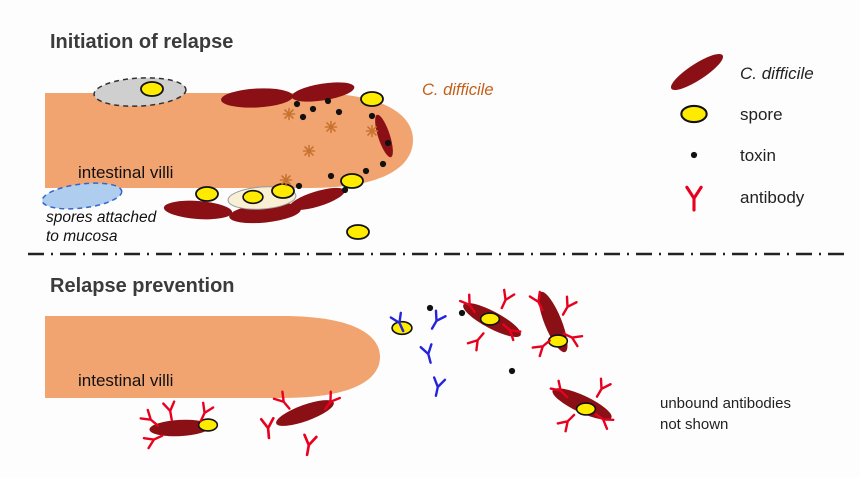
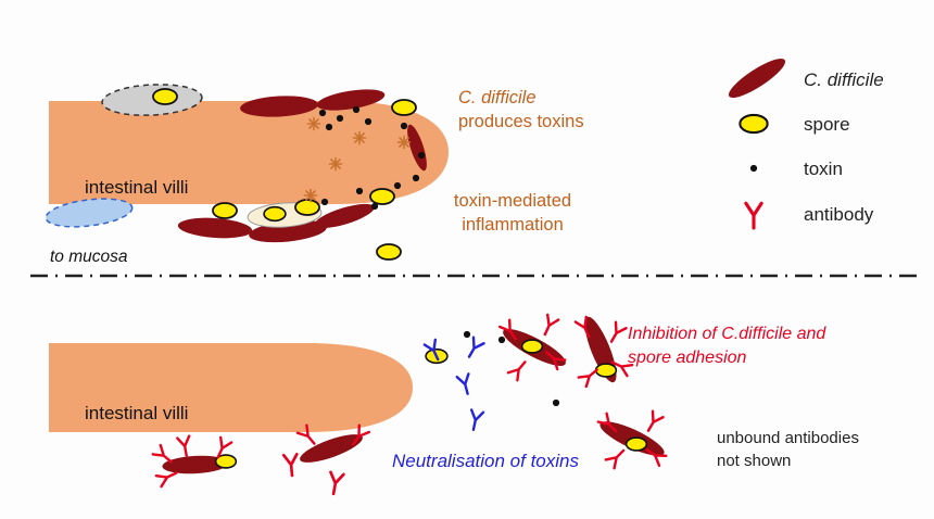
- Initiation of relapse
  intestinal villi
- spores attached
  to mucosa
  C. difficile
+ produces toxins
+ toxin-mediated
+ inflammation
  C. difficile
  spore
  toxin
  antibody
- Relapse prevention
  intestinal villi
+ Neutralisation of toxins
+ Inhibition of C.difficile and
+ spore adhesion
  unbound antibodies
  not shown
